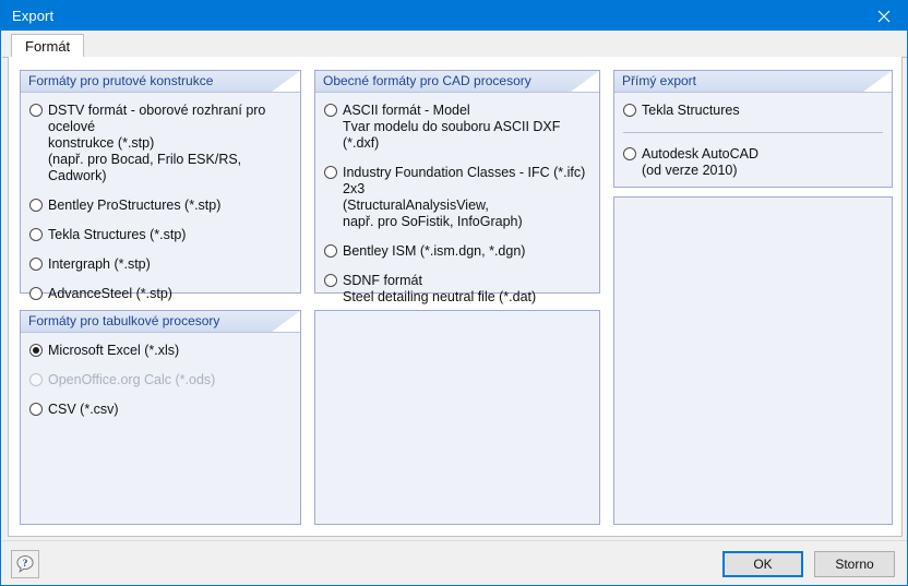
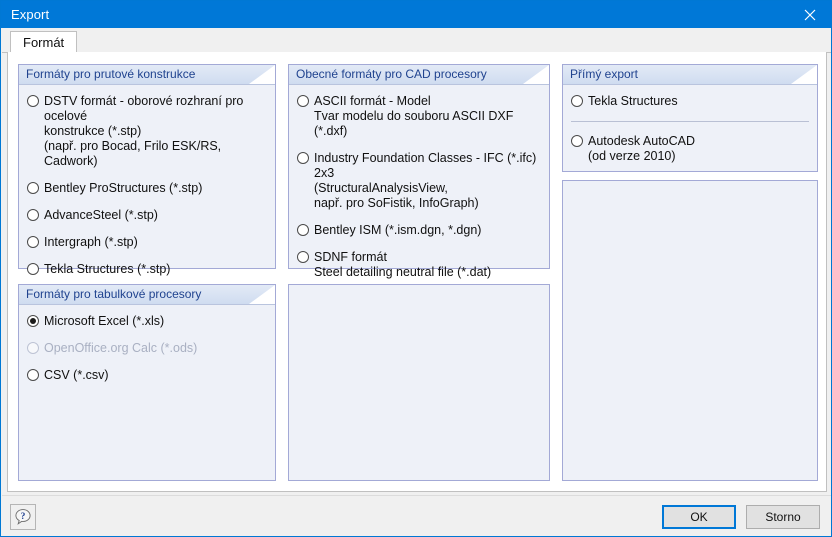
  Export
  Formát
  Formáty pro prutové konstrukce
  DSTV formát - oborové rozhraní pro ocelové
  konstrukce (*.stp)
  (např. pro Bocad, Frilo ESK/RS, Cadwork)
  Bentley ProStructures (*.stp)
- Tekla Structures (*.stp)
+ AdvanceSteel (*.stp)
  Intergraph (*.stp)
- AdvanceSteel (*.stp)
+ Tekla Structures (*.stp)
  Formáty pro tabulkové procesory
  Microsoft Excel (*.xls)
  OpenOffice.org Calc (*.ods)
  CSV (*.csv)
  Obecné formáty pro CAD procesory
  ASCII formát - Model
  Tvar modelu do souboru ASCII DXF (*.dxf)
  Industry Foundation Classes - IFC (*.ifc) 2x3
  (StructuralAnalysisView,
  např. pro SoFistik, InfoGraph)
  Bentley ISM (*.ism.dgn, *.dgn)
  SDNF formát
  Steel detailing neutral file (*.dat)
  Přímý export
  Tekla Structures
  Autodesk AutoCAD
  (od verze 2010)
  ?
  OK
  Storno
